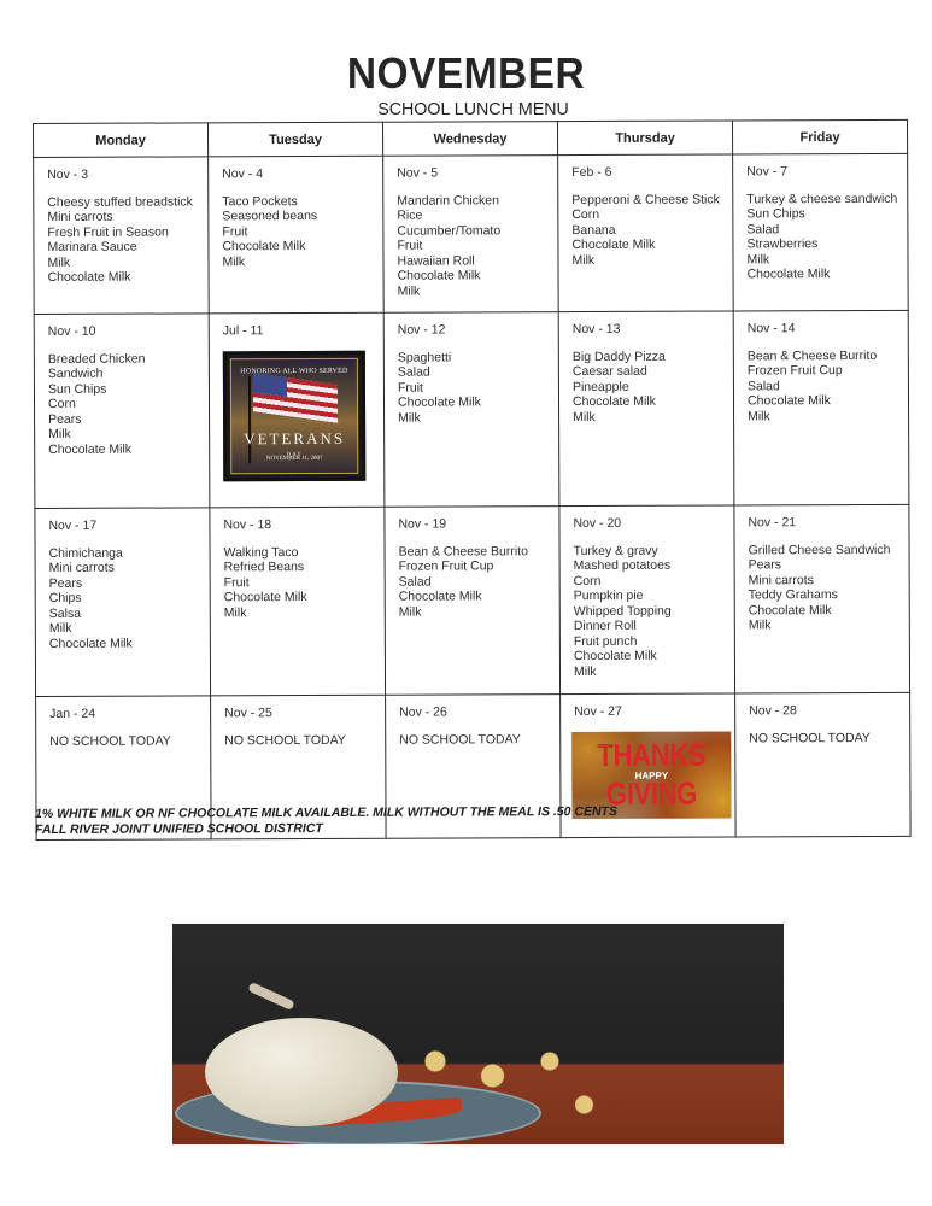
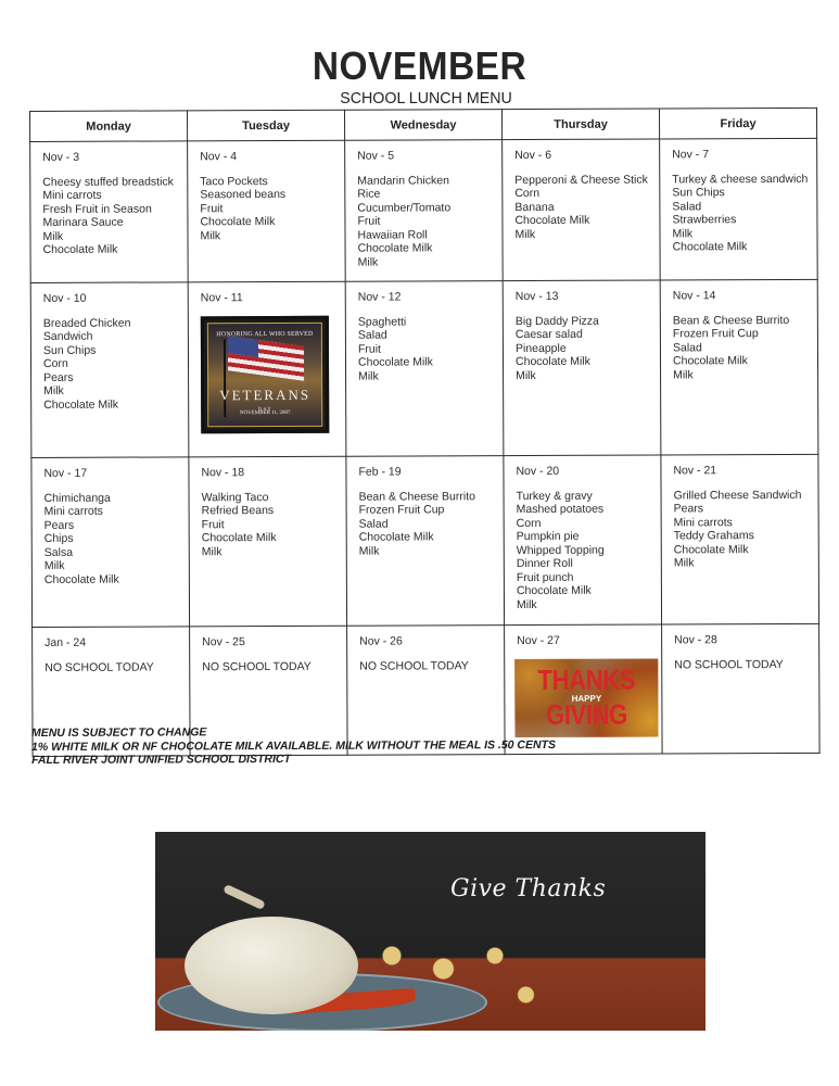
  NOVEMBER
  SCHOOL LUNCH MENU
  Monday	Tuesday	Wednesday	Thursday	Friday
- Nov - 3 Cheesy stuffed breadstick Mini carrots Fresh Fruit in Season Marinara Sauce Milk Chocolate Milk	Nov - 4 Taco Pockets Seasoned beans Fruit Chocolate Milk Milk	Nov - 5 Mandarin Chicken Rice Cucumber/Tomato Fruit Hawaiian Roll Chocolate Milk Milk	Feb - 6 Pepperoni & Cheese Stick Corn Banana Chocolate Milk Milk	Nov - 7 Turkey & cheese sandwich Sun Chips Salad Strawberries Milk Chocolate Milk
+ Nov - 3 Cheesy stuffed breadstick Mini carrots Fresh Fruit in Season Marinara Sauce Milk Chocolate Milk	Nov - 4 Taco Pockets Seasoned beans Fruit Chocolate Milk Milk	Nov - 5 Mandarin Chicken Rice Cucumber/Tomato Fruit Hawaiian Roll Chocolate Milk Milk	Nov - 6 Pepperoni & Cheese Stick Corn Banana Chocolate Milk Milk	Nov - 7 Turkey & cheese sandwich Sun Chips Salad Strawberries Milk Chocolate Milk
- Nov - 10 Breaded Chicken Sandwich Sun Chips Corn Pears Milk Chocolate Milk	Jul - 11 VETERANS	Nov - 12 Spaghetti Salad Fruit Chocolate Milk Milk	Nov - 13 Big Daddy Pizza Caesar salad Pineapple Chocolate Milk Milk	Nov - 14 Bean & Cheese Burrito Frozen Fruit Cup Salad Chocolate Milk Milk
+ Nov - 10 Breaded Chicken Sandwich Sun Chips Corn Pears Milk Chocolate Milk	Nov - 11 VETERANS	Nov - 12 Spaghetti Salad Fruit Chocolate Milk Milk	Nov - 13 Big Daddy Pizza Caesar salad Pineapple Chocolate Milk Milk	Nov - 14 Bean & Cheese Burrito Frozen Fruit Cup Salad Chocolate Milk Milk
- Nov - 17 Chimichanga Mini carrots Pears Chips Salsa Milk Chocolate Milk	Nov - 18 Walking Taco Refried Beans Fruit Chocolate Milk Milk	Nov - 19 Bean & Cheese Burrito Frozen Fruit Cup Salad Chocolate Milk Milk	Nov - 20 Turkey & gravy Mashed potatoes Corn Pumpkin pie Whipped Topping Dinner Roll Fruit punch Chocolate Milk Milk	Nov - 21 Grilled Cheese Sandwich Pears Mini carrots Teddy Grahams Chocolate Milk Milk
+ Nov - 17 Chimichanga Mini carrots Pears Chips Salsa Milk Chocolate Milk	Nov - 18 Walking Taco Refried Beans Fruit Chocolate Milk Milk	Feb - 19 Bean & Cheese Burrito Frozen Fruit Cup Salad Chocolate Milk Milk	Nov - 20 Turkey & gravy Mashed potatoes Corn Pumpkin pie Whipped Topping Dinner Roll Fruit punch Chocolate Milk Milk	Nov - 21 Grilled Cheese Sandwich Pears Mini carrots Teddy Grahams Chocolate Milk Milk
  Jan - 24 NO SCHOOL TODAY	Nov - 25 NO SCHOOL TODAY	Nov - 26 NO SCHOOL TODAY	Nov - 27 THANKS HAPPY GIVING	Nov - 28 NO SCHOOL TODAY
+ MENU IS SUBJECT TO CHANGE
  1% WHITE MILK OR NF CHOCOLATE MILK AVAILABLE. MILK WITHOUT THE MEAL IS .50 CENTS
  FALL RIVER JOINT UNIFIED SCHOOL DISTRICT
+ Give Thanks
